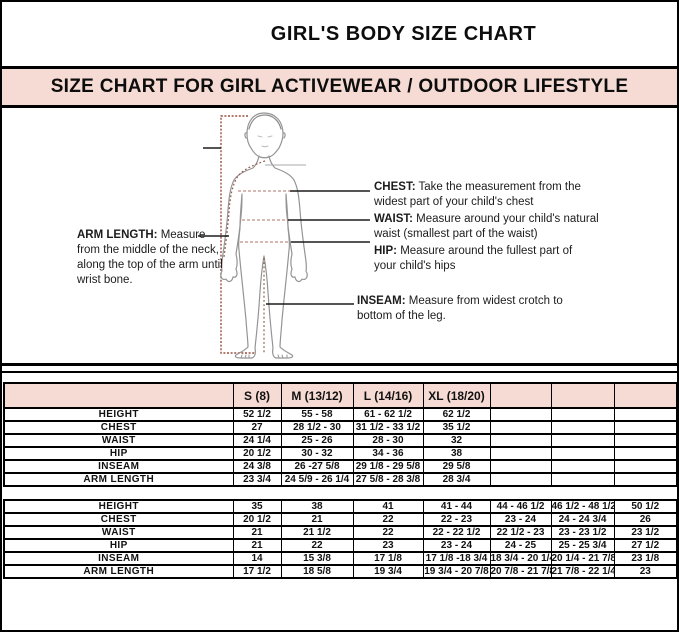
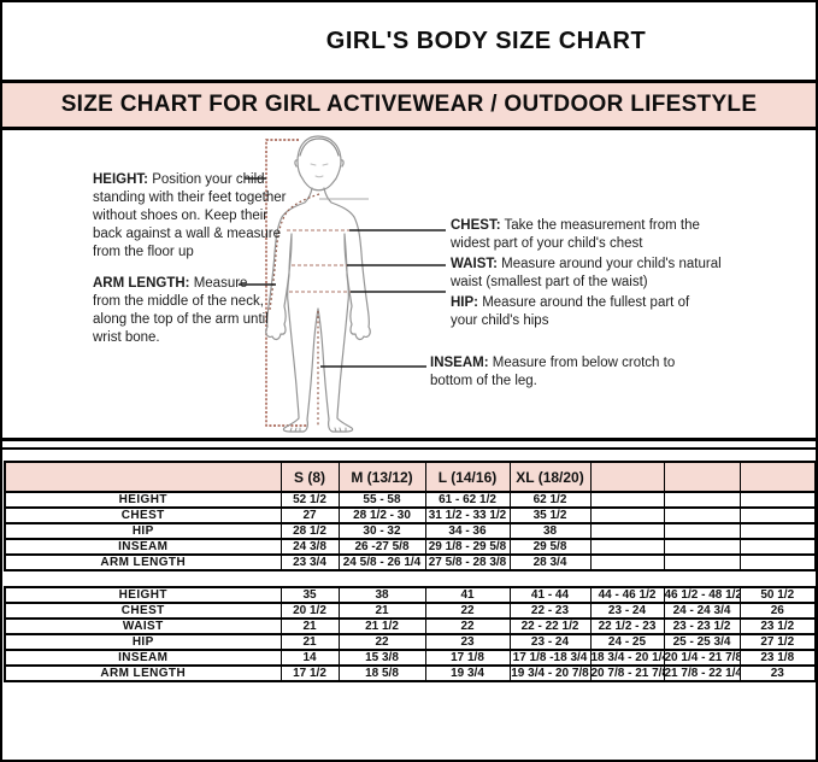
  GIRL'S BODY SIZE CHART
  SIZE CHART FOR GIRL ACTIVEWEAR / OUTDOOR LIFESTYLE
+ HEIGHT: Position your child standing with their feet together without shoes on. Keep their back against a wall & measure from the floor up
  ARM LENGTH: Measure from the middle of the neck, along the top of the arm until wrist bone.
  CHEST: Take the measurement from the widest part of your child's chest
  WAIST: Measure around your child's natural waist (smallest part of the waist)
  HIP: Measure around the fullest part of your child's hips
- INSEAM: Measure from widest crotch to bottom of the leg.
+ INSEAM: Measure from below crotch to bottom of the leg.
  	S (8)	M (13/12)	L (14/16)	XL (18/20)
  HEIGHT	52 1/2	55 - 58	61 - 62 1/2	62 1/2
  CHEST	27	28 1/2 - 30	31 1/2 - 33 1/2	35 1/2
- WAIST	24 1/4	25 - 26	28 - 30	32
- HIP	20 1/2	30 - 32	34 - 36	38
+ HIP	28 1/2	30 - 32	34 - 36	38
  INSEAM	24 3/8	26 -27 5/8	29 1/8 - 29 5/8	29 5/8
- ARM LENGTH	23 3/4	24 5/9 - 26 1/4	27 5/8 - 28 3/8	28 3/4
+ ARM LENGTH	23 3/4	24 5/8 - 26 1/4	27 5/8 - 28 3/8	28 3/4
  HEIGHT	35	38	41	41 - 44	44 - 46 1/2	46 1/2 - 48 1/2	50 1/2
  CHEST	20 1/2	21	22	22 - 23	23 - 24	24 - 24 3/4	26
  WAIST	21	21 1/2	22	22 - 22 1/2	22 1/2 - 23	23 - 23 1/2	23 1/2
  HIP	21	22	23	23 - 24	24 - 25	25 - 25 3/4	27 1/2
  INSEAM	14	15 3/8	17 1/8	17 1/8 -18 3/4	18 3/4 - 20 1/	20 1/4 - 21 7/8	23 1/8
  ARM LENGTH	17 1/2	18 5/8	19 3/4	19 3/4 - 20 7/8	20 7/8 - 21 7/	21 7/8 - 22 1/4	23
